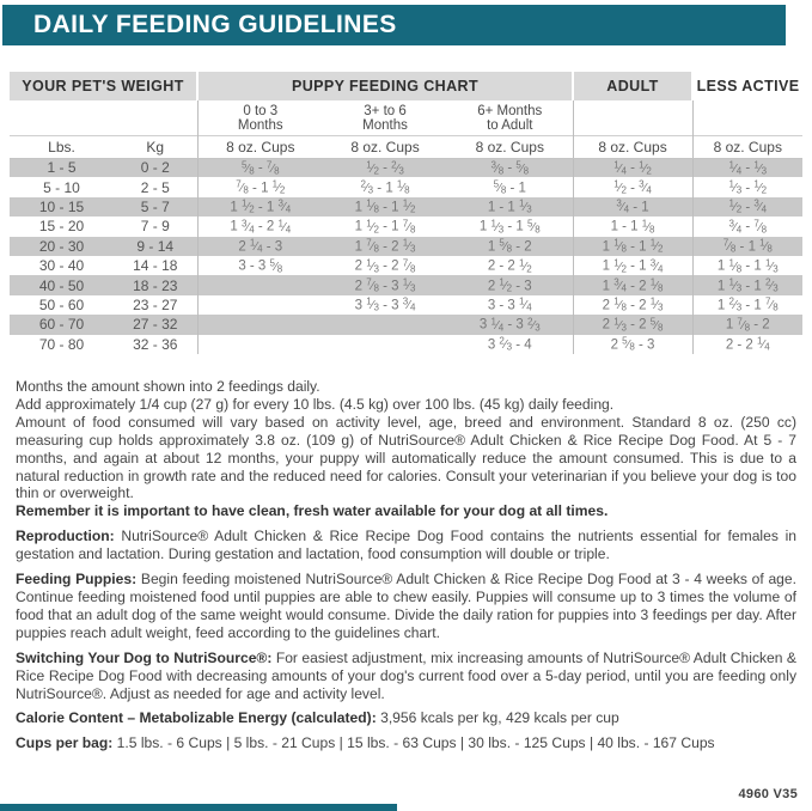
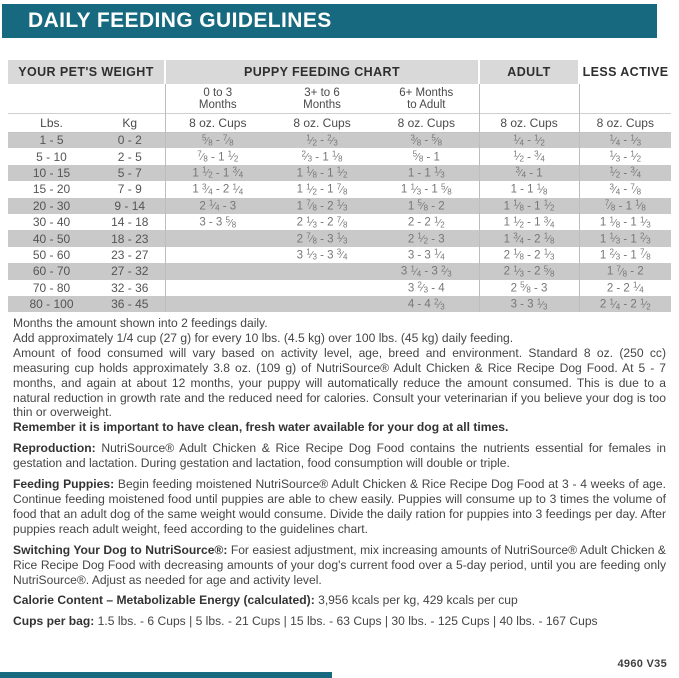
  DAILY FEEDING GUIDELINES
  YOUR PET'S WEIGHT	PUPPY FEEDING CHART	ADULT	LESS ACTIVE
  		0 to 3 Months	3+ to 6 Months	6+ Months to Adult
  Lbs.	Kg	8 oz. Cups	8 oz. Cups	8 oz. Cups	8 oz. Cups	8 oz. Cups
  1 - 5	0 - 2	5⁄8 - 7⁄8	1⁄2 - 2⁄3	3⁄8 - 5⁄8	1⁄4 - 1⁄2	1⁄4 - 1⁄3
  5 - 10	2 - 5	7⁄8 - 1 1⁄2	2⁄3 - 1 1⁄8	5⁄8 - 1	1⁄2 - 3⁄4	1⁄3 - 1⁄2
  10 - 15	5 - 7	1 1⁄2 - 1 3⁄4	1 1⁄8 - 1 1⁄2	1 - 1 1⁄3	3⁄4 - 1	1⁄2 - 3⁄4
  15 - 20	7 - 9	1 3⁄4 - 2 1⁄4	1 1⁄2 - 1 7⁄8	1 1⁄3 - 1 5⁄8	1 - 1 1⁄8	3⁄4 - 7⁄8
  20 - 30	9 - 14	2 1⁄4 - 3	1 7⁄8 - 2 1⁄3	1 5⁄8 - 2	1 1⁄8 - 1 1⁄2	7⁄8 - 1 1⁄8
  30 - 40	14 - 18	3 - 3 5⁄8	2 1⁄3 - 2 7⁄8	2 - 2 1⁄2	1 1⁄2 - 1 3⁄4	1 1⁄8 - 1 1⁄3
  40 - 50	18 - 23		2 7⁄8 - 3 1⁄3	2 1⁄2 - 3	1 3⁄4 - 2 1⁄8	1 1⁄3 - 1 2⁄3
  50 - 60	23 - 27		3 1⁄3 - 3 3⁄4	3 - 3 1⁄4	2 1⁄8 - 2 1⁄3	1 2⁄3 - 1 7⁄8
  60 - 70	27 - 32			3 1⁄4 - 3 2⁄3	2 1⁄3 - 2 5⁄8	1 7⁄8 - 2
  70 - 80	32 - 36			3 2⁄3 - 4	2 5⁄8 - 3	2 - 2 1⁄4
+ 80 - 100	36 - 45			4 - 4 2⁄3	3 - 3 1⁄3	2 1⁄4 - 2 1⁄2
  Months the amount shown into 2 feedings daily.
  Add approximately 1/4 cup (27 g) for every 10 lbs. (4.5 kg) over 100 lbs. (45 kg) daily feeding.
  Amount of food consumed will vary based on activity level, age, breed and environment. Standard 8 oz. (250 cc) measuring cup holds approximately 3.8 oz. (109 g) of NutriSource® Adult Chicken & Rice Recipe Dog Food. At 5 - 7 months, and again at about 12 months, your puppy will automatically reduce the amount consumed. This is due to a natural reduction in growth rate and the reduced need for calories. Consult your veterinarian if you believe your dog is too thin or overweight.
  Remember it is important to have clean, fresh water available for your dog at all times.
  Reproduction: NutriSource® Adult Chicken & Rice Recipe Dog Food contains the nutrients essential for females in gestation and lactation. During gestation and lactation, food consumption will double or triple.
  Feeding Puppies: Begin feeding moistened NutriSource® Adult Chicken & Rice Recipe Dog Food at 3 - 4 weeks of age. Continue feeding moistened food until puppies are able to chew easily. Puppies will consume up to 3 times the volume of food that an adult dog of the same weight would consume. Divide the daily ration for puppies into 3 feedings per day. After puppies reach adult weight, feed according to the guidelines chart.
  Switching Your Dog to NutriSource®: For easiest adjustment, mix increasing amounts of NutriSource® Adult Chicken & Rice Recipe Dog Food with decreasing amounts of your dog's current food over a 5-day period, until you are feeding only NutriSource®. Adjust as needed for age and activity level.
  Calorie Content – Metabolizable Energy (calculated): 3,956 kcals per kg, 429 kcals per cup
  Cups per bag: 1.5 lbs. - 6 Cups | 5 lbs. - 21 Cups | 15 lbs. - 63 Cups | 30 lbs. - 125 Cups | 40 lbs. - 167 Cups
  4960 V35
